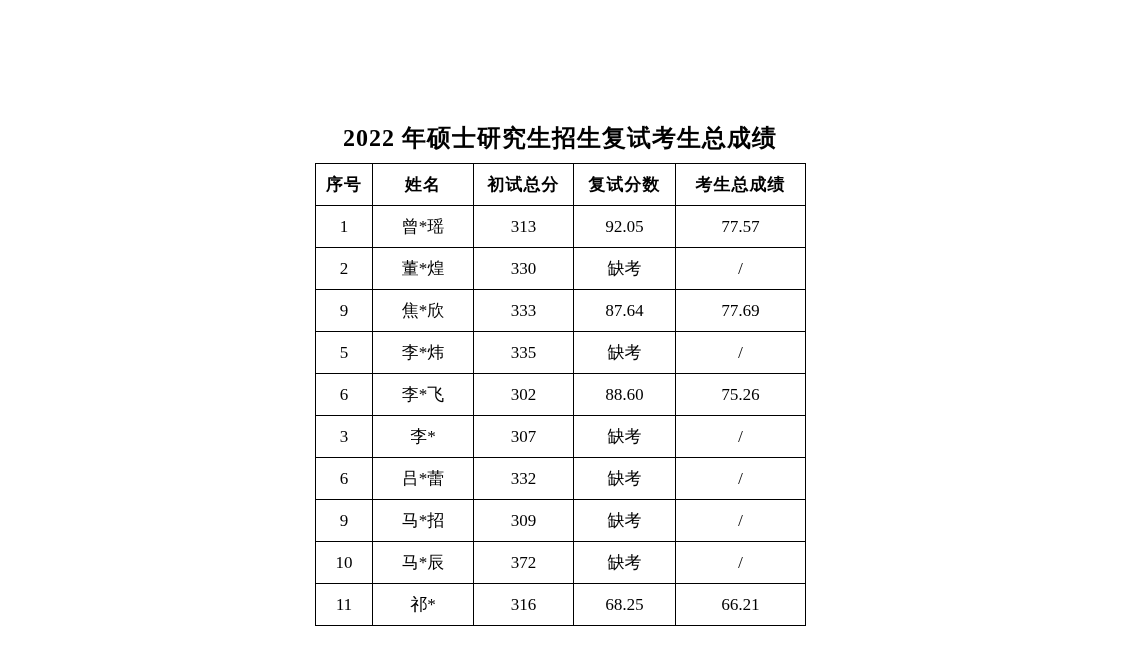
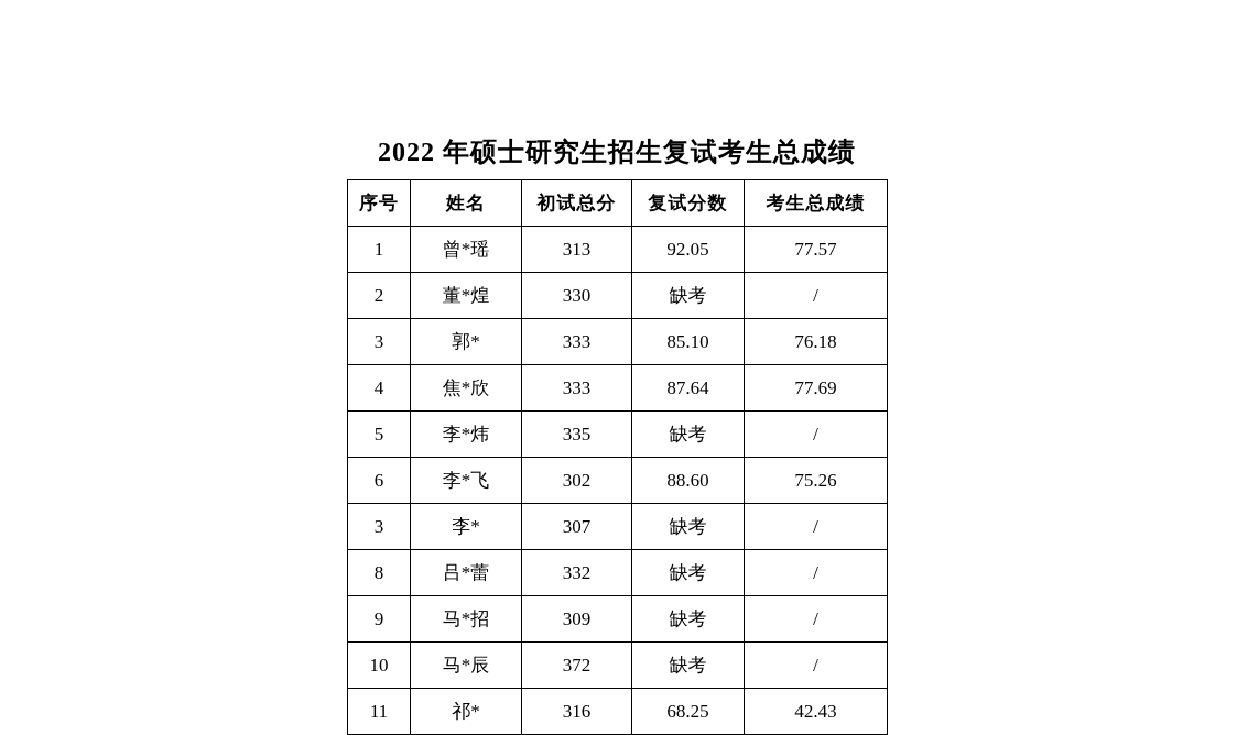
  2022 年硕士研究生招生复试考生总成绩
  序号	姓名	初试总分	复试分数	考生总成绩
  1	曾*瑶	313	92.05	77.57
  2	董*煌	330	缺考	/
+ 3	郭*	333	85.10	76.18
- 9	焦*欣	333	87.64	77.69
+ 4	焦*欣	333	87.64	77.69
  5	李*炜	335	缺考	/
  6	李*飞	302	88.60	75.26
  3	李*	307	缺考	/
- 6	吕*蕾	332	缺考	/
+ 8	吕*蕾	332	缺考	/
  9	马*招	309	缺考	/
  10	马*辰	372	缺考	/
- 11	祁*	316	68.25	66.21
+ 11	祁*	316	68.25	42.43
